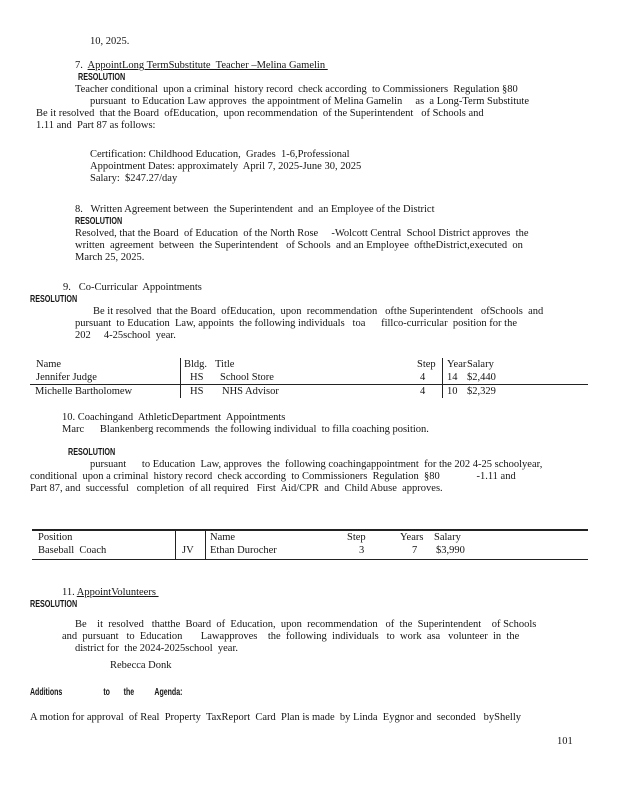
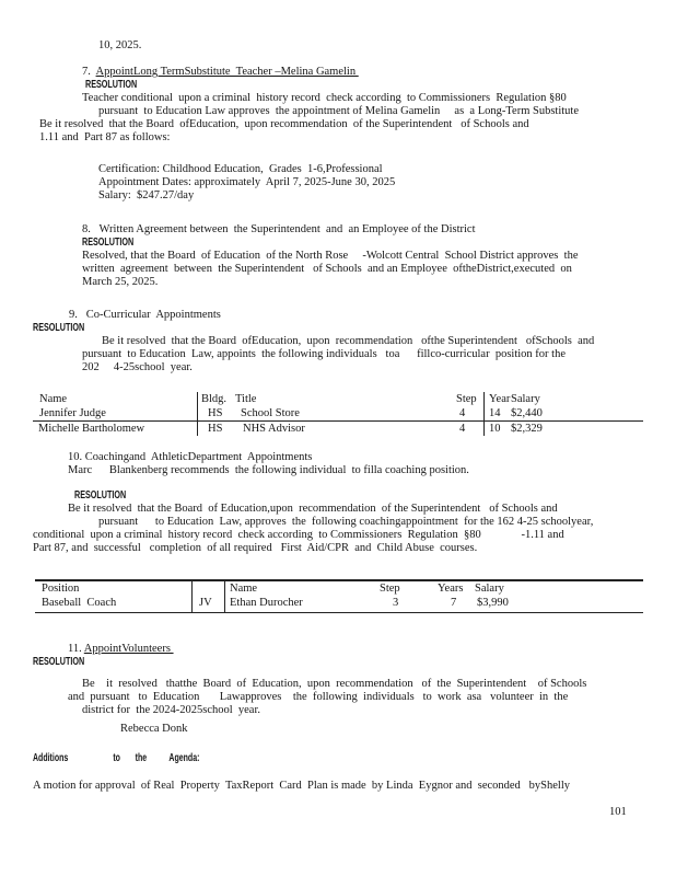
  10, 2025.
  7. AppointLong TermSubstitute Teacher –Melina Gamelin
  RESOLUTION
  Teacher conditional upon a criminal history record check according to Commissioners Regulation §80
  pursuant to Education Law approves the appointment of Melina Gamelin as a Long-Term Substitute
  Be it resolved that the Board ofEducation, upon recommendation of the Superintendent of Schools and
  1.11 and Part 87 as follows:
  Certification: Childhood Education, Grades 1-6,Professional
  Appointment Dates: approximately April 7, 2025-June 30, 2025
  Salary: $247.27/day
  8. Written Agreement between the Superintendent and an Employee of the District
  RESOLUTION
  Resolved, that the Board of Education of the North Rose -Wolcott Central School District approves the
  written agreement between the Superintendent of Schools and an Employee oftheDistrict,executed on
  March 25, 2025.
  9. Co-Curricular Appointments
  RESOLUTION
  Be it resolved that the Board ofEducation, upon recommendation ofthe Superintendent ofSchools and
  pursuant to Education Law, appoints the following individuals toa fillco-curricular position for the
  202 4-25school year.
  Name
  Bldg.
  Title
  Step
  Year
  Salary
  Jennifer Judge
  HS
  School Store
  4
  14
  $2,440
  Michelle Bartholomew
  HS
  NHS Advisor
  4
  10
  $2,329
  10. Coachingand AthleticDepartment Appointments
  Marc Blankenberg recommends the following individual to filla coaching position.
  RESOLUTION
+ Be it resolved that the Board of Education,upon recommendation of the Superintendent of Schools and
- pursuant to Education Law, approves the following coachingappointment for the 202 4-25 schoolyear,
+ pursuant to Education Law, approves the following coachingappointment for the 162 4-25 schoolyear,
  conditional upon a criminal history record check according to Commissioners Regulation §80 -1.11 and
- Part 87, and successful completion of all required First Aid/CPR and Child Abuse approves.
+ Part 87, and successful completion of all required First Aid/CPR and Child Abuse courses.
  Position
  Name
  Step
  Years
  Salary
  Baseball Coach
  JV
  Ethan Durocher
  3
  7
  $3,990
  11. AppointVolunteers
  RESOLUTION
  Be it resolved thatthe Board of Education, upon recommendation of the Superintendent of Schools
  and pursuant to Education Lawapproves the following individuals to work asa volunteer in the
  district for the 2024-2025school year.
  Rebecca Donk
  Additions to the Agenda:
  A motion for approval of Real Property TaxReport Card Plan is made by Linda Eygnor and seconded byShelly
  101
